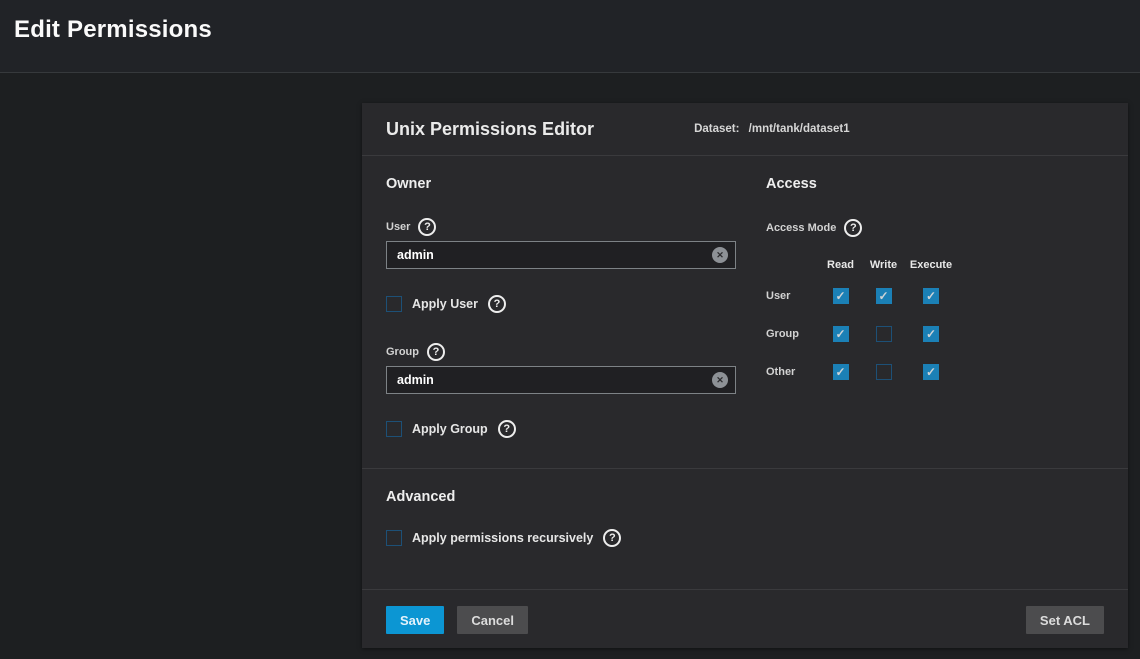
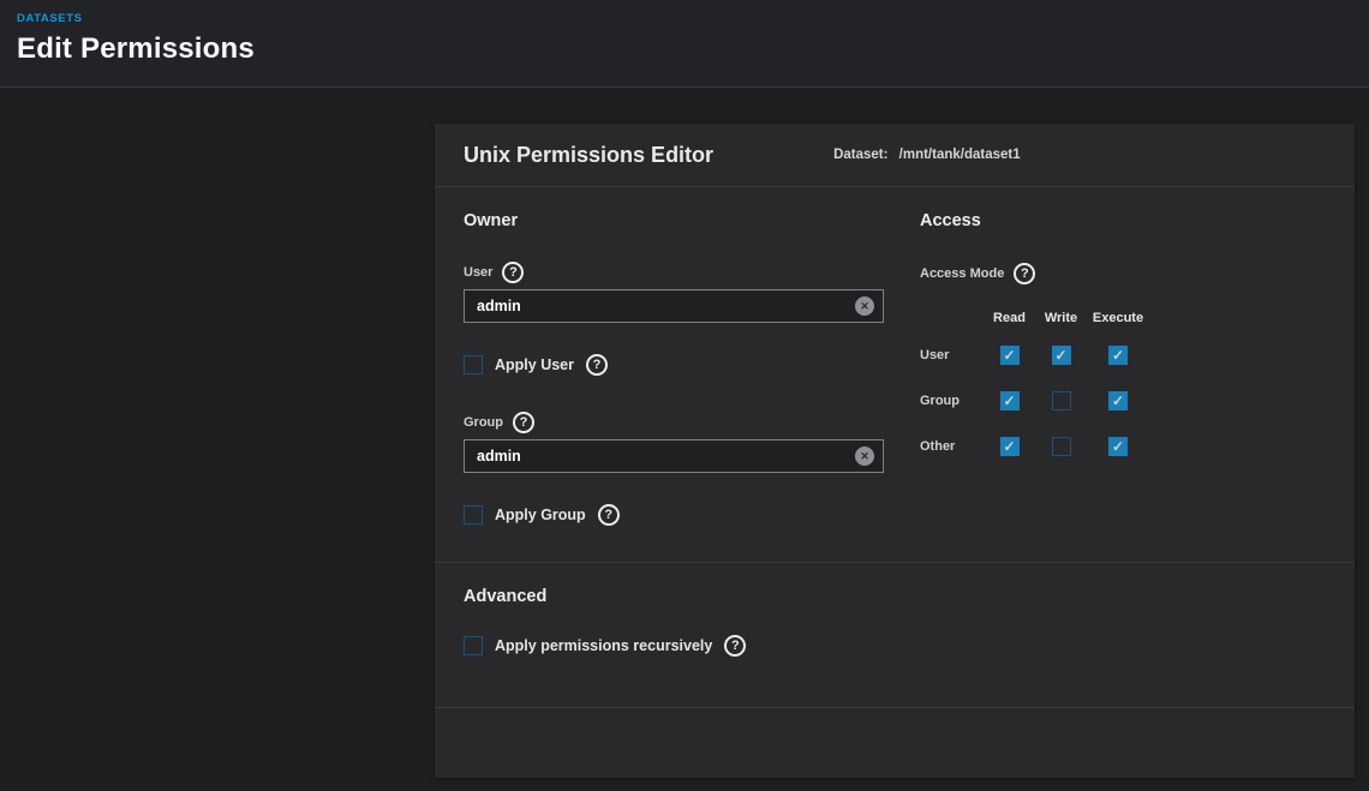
+ DATASETS
  Edit Permissions
  Unix Permissions Editor
  Dataset: /mnt/tank/dataset1
  Owner
  User
  ?
  admin
  ✕
  Apply User
  ?
  Group
  ?
  admin
  ✕
  Apply Group
  ?
  Access
  Access Mode
  ?
  Read
  Write
  Execute
  User
  ✓
  ✓
  ✓
  Group
  ✓
  ✓
  Other
  ✓
  ✓
  Advanced
  Apply permissions recursively
  ?
- Save
- Cancel
- Set ACL
